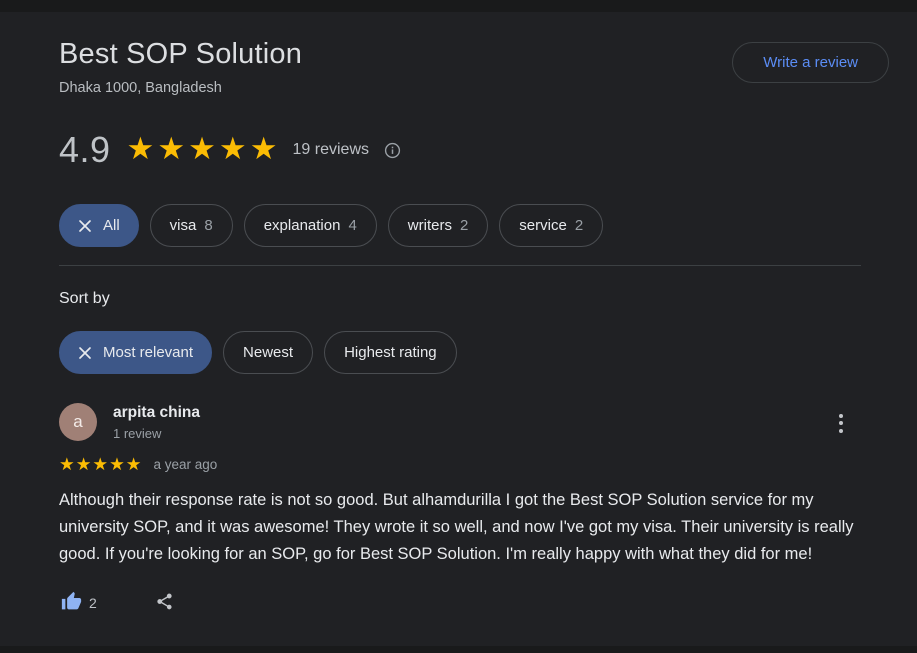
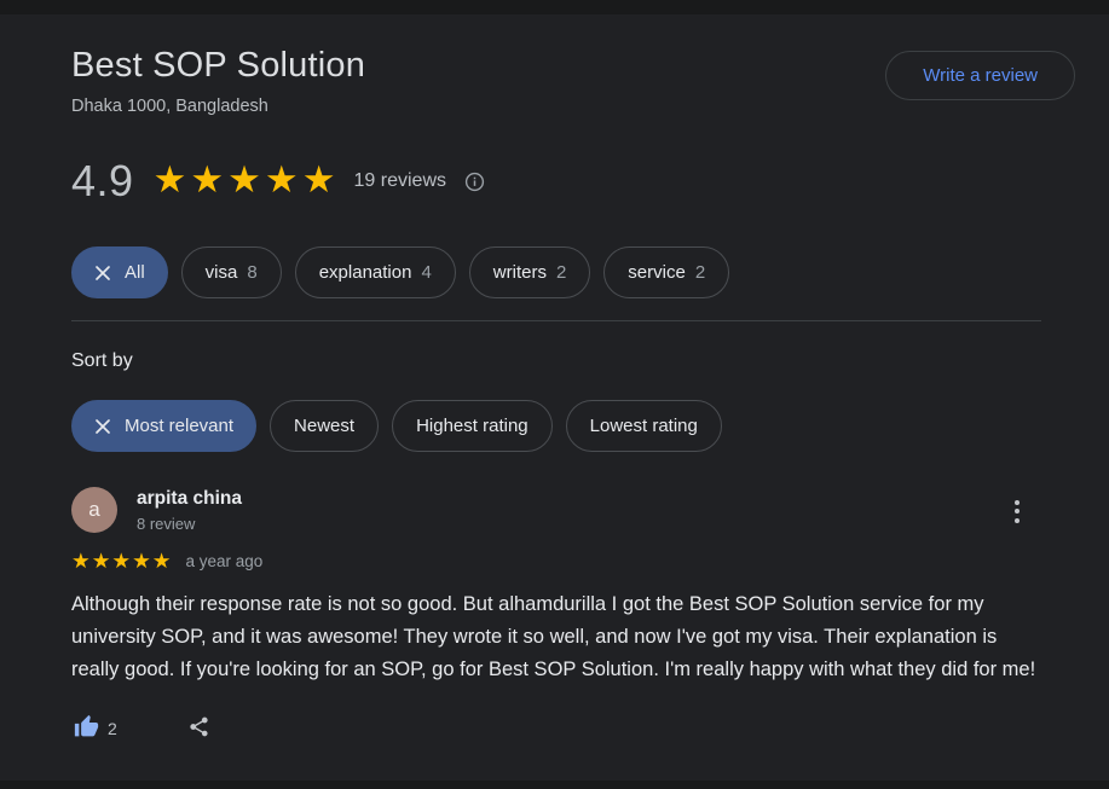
  Best SOP Solution
  Dhaka 1000, Bangladesh
  Write a review
  4.9
  ★★★★★
  19 reviews
  All
  visa
  8
  explanation
  4
  writers
  2
  service
  2
  Sort by
  Most relevant
  Newest
  Highest rating
+ Lowest rating
  a
  arpita china
- 1 review
+ 8 review
  ★★★★★
  a year ago
- Although their response rate is not so good. But alhamdurilla I got the Best SOP Solution service for my university SOP, and it was awesome! They wrote it so well, and now I've got my visa. Their university is really good. If you're looking for an SOP, go for Best SOP Solution. I'm really happy with what they did for me!
+ Although their response rate is not so good. But alhamdurilla I got the Best SOP Solution service for my university SOP, and it was awesome! They wrote it so well, and now I've got my visa. Their explanation is really good. If you're looking for an SOP, go for Best SOP Solution. I'm really happy with what they did for me!
  2
